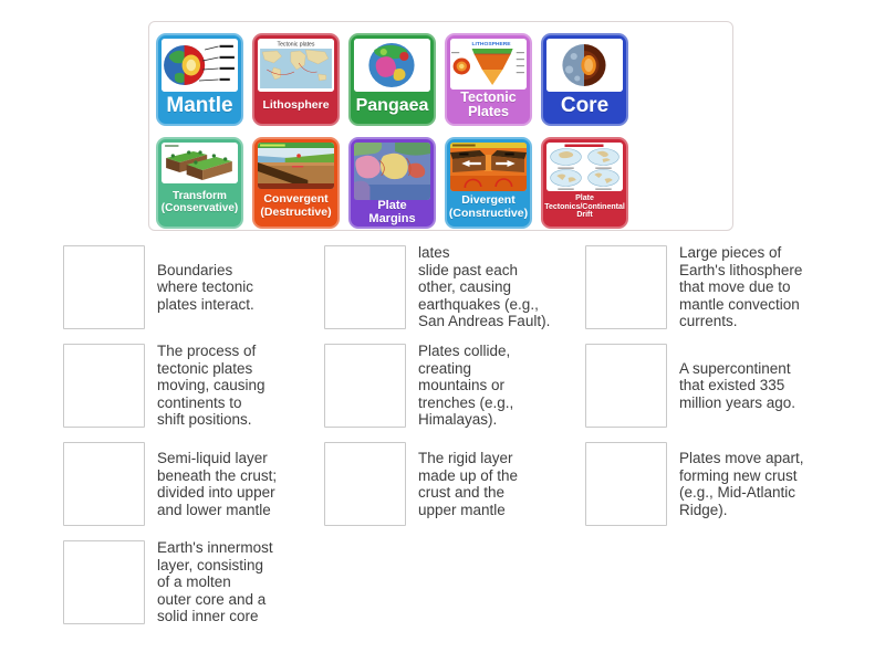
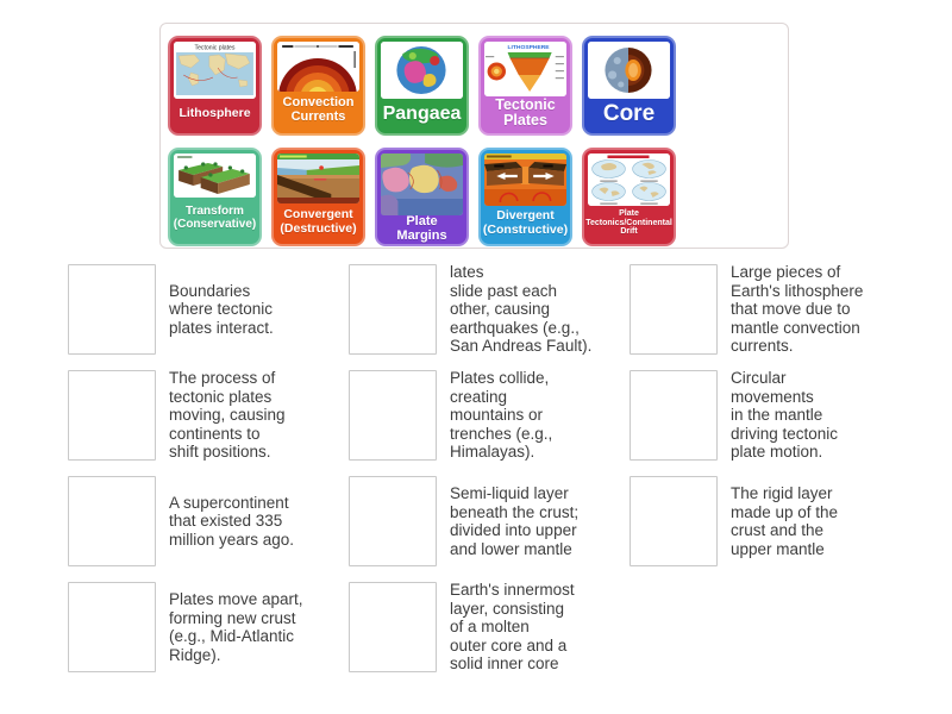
- Mantle
  Lithosphere
+ Convection
+ Currents
  Pangaea
  Tectonic Plates
  Core
  Transform
  (Conservative)
  Convergent
  (Destructive)
  Plate Margins
  Divergent
  (Constructive)
  Boundaries
  where tectonic
  plates interact.
  lates
  slide past each
  other, causing
  earthquakes (e.g.,
  San Andreas Fault).
  Large pieces of
  Earth's lithosphere
  that move due to
  mantle convection
  currents.
  The process of
  tectonic plates
  moving, causing
  continents to
  shift positions.
  Plates collide,
  creating
  mountains or
  trenches (e.g.,
  Himalayas).
+ Circular
+ movements
+ in the mantle
+ driving tectonic
+ plate motion.
  A supercontinent
  that existed 335
  million years ago.
  Semi-liquid layer
  beneath the crust;
  divided into upper
  and lower mantle
  The rigid layer
  made up of the
  crust and the
  upper mantle
  Plates move apart,
  forming new crust
  (e.g., Mid-Atlantic
  Ridge).
  Earth's innermost
  layer, consisting
  of a molten
  outer core and a
  solid inner core
